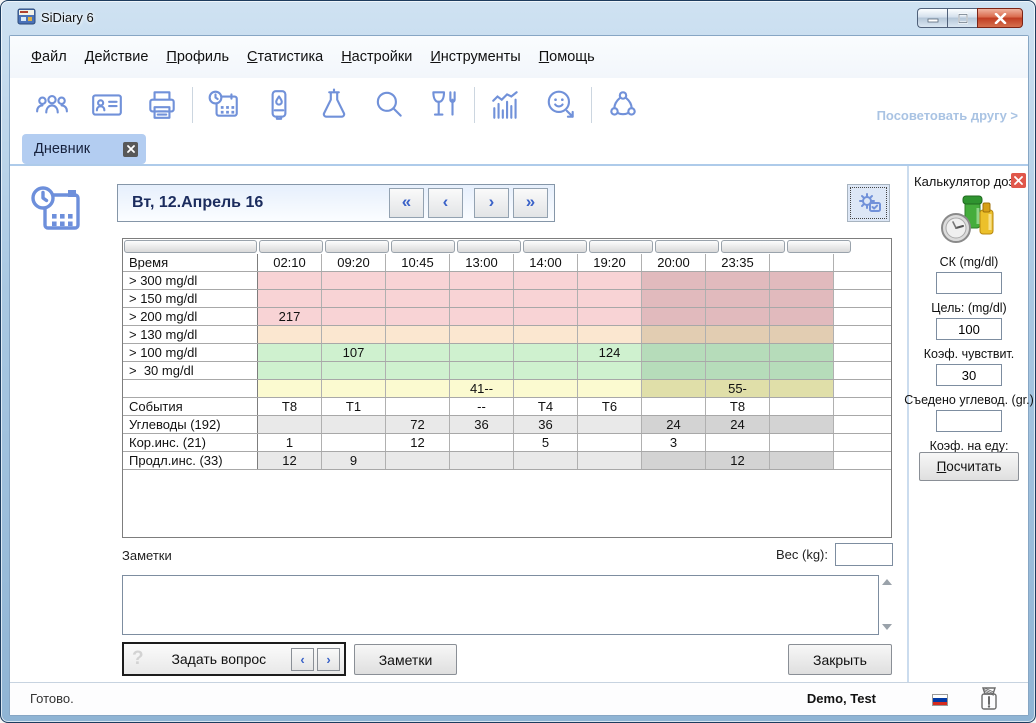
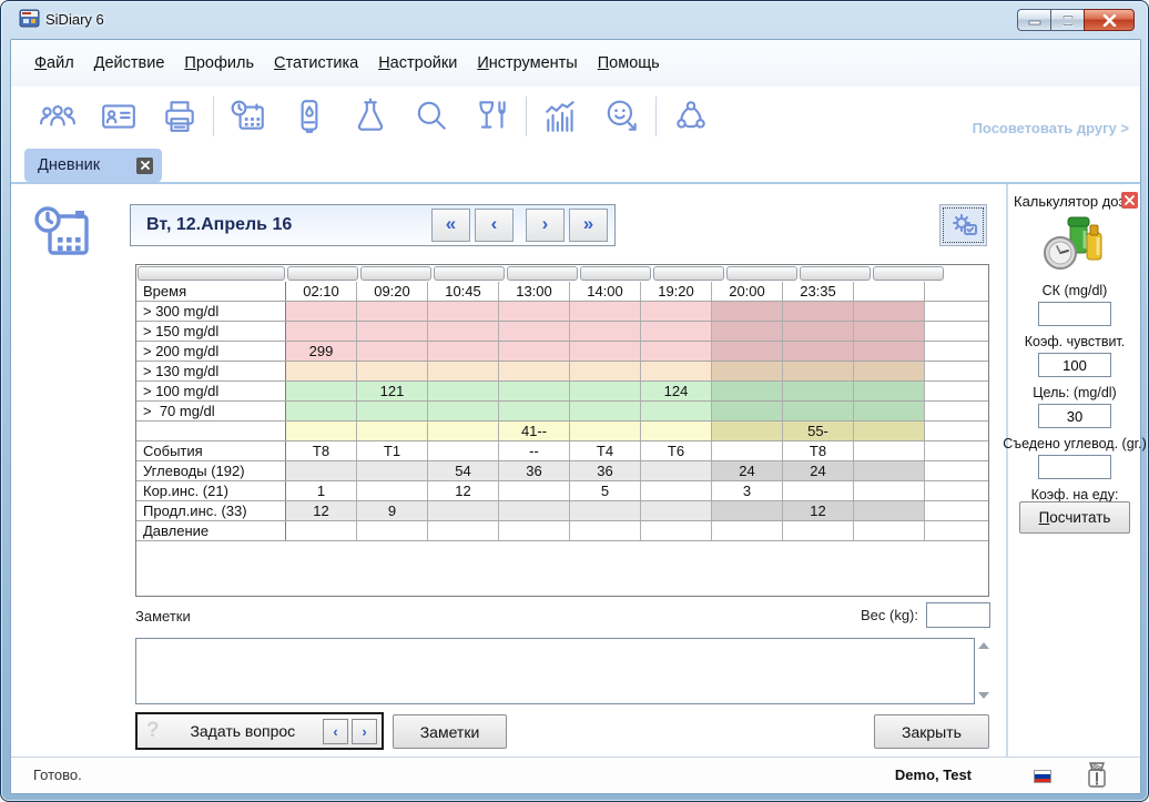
  SiDiary 6
  Файл
  Действие
  Профиль
  Статистика
  Настройки
  Инструменты
  Помощь
  Посоветовать другу >
  Дневник
  Вт, 12.Апрель 16
  «
  ‹
  ›
  »
  Время
  02:10
  09:20
  10:45
  13:00
  14:00
  19:20
  20:00
  23:35
  > 300 mg/dl
  > 150 mg/dl
  > 200 mg/dl
- 217
+ 299
  > 130 mg/dl
  > 100 mg/dl
- 107
+ 121
  124
- > 30 mg/dl
+ > 70 mg/dl
  41--
  55-
  События
  T8
  T1
  --
  T4
  T6
  T8
  Углеводы (192)
- 72
+ 54
  36
  36
  24
  24
  Кор.инс. (21)
  1
  12
  5
  3
  Продл.инс. (33)
  12
  9
  12
+ Давление
  Заметки
  Вес (kg):
  ?
  Задать вопрос
  ‹
  ›
  Заметки
  Закрыть
  Калькулятор до
  СК (mg/dl)
- Цель: (mg/dl)
+ Коэф. чувствит.
  100
- Коэф. чувствит.
+ Цель: (mg/dl)
  30
  Съедено углевод. (gr.)
  Коэф. на еду:
  П
  осчитать
  Готово.
  Demo, Test
